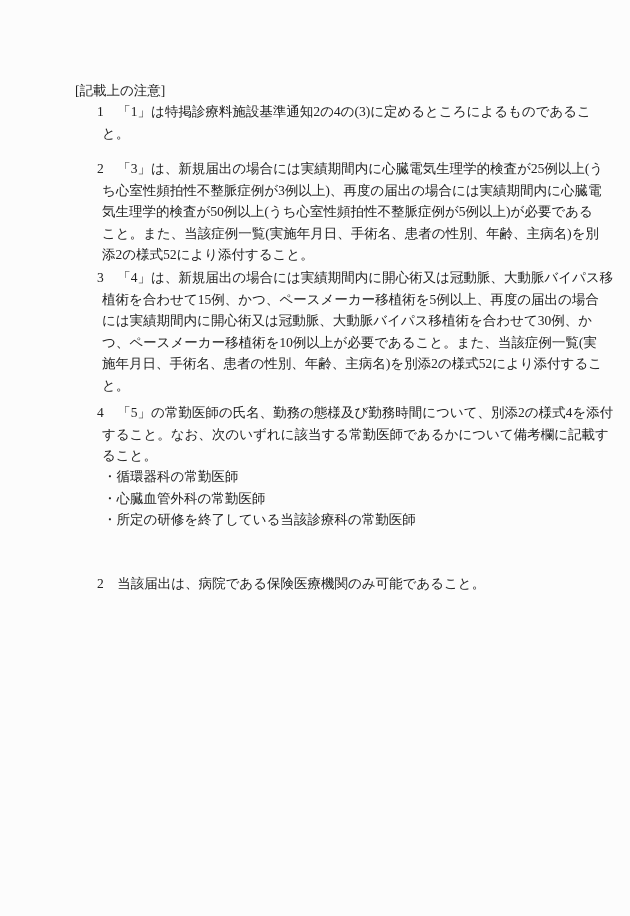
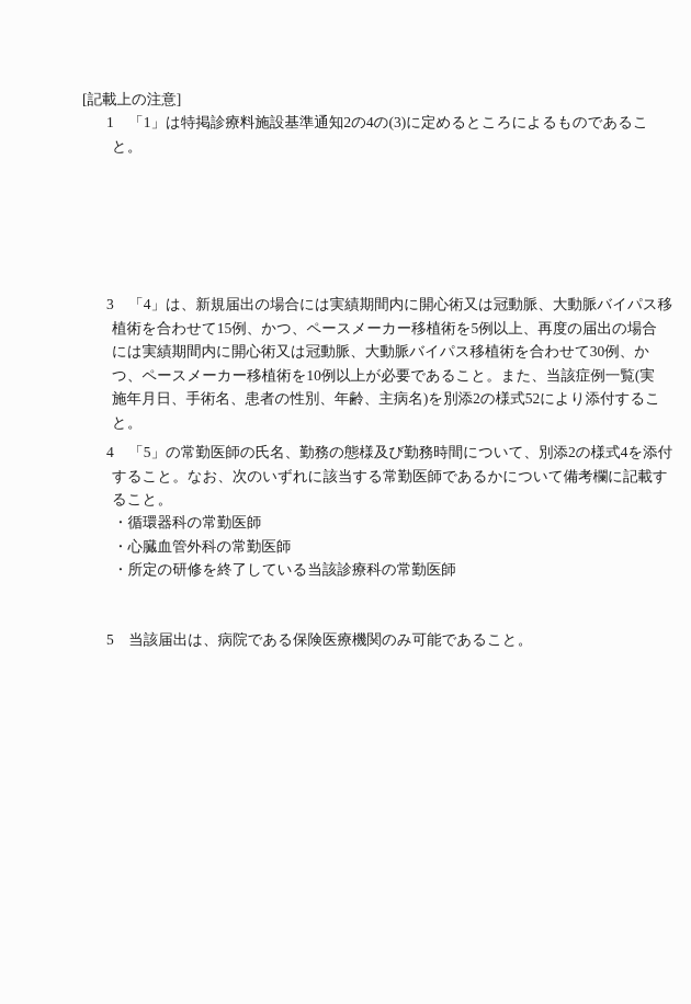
  [記載上の注意]
  1 「1」は特掲診療料施設基準通知2の4の(3)に定めるところによるものであるこ
  と。
- 2 「3」は、新規届出の場合には実績期間内に心臓電気生理学的検査が25例以上(う
- ち心室性頻拍性不整脈症例が3例以上)、再度の届出の場合には実績期間内に心臓電
- 気生理学的検査が50例以上(うち心室性頻拍性不整脈症例が5例以上)が必要である
- こと。また、当該症例一覧(実施年月日、手術名、患者の性別、年齢、主病名)を別
- 添2の様式52により添付すること。
  3 「4」は、新規届出の場合には実績期間内に開心術又は冠動脈、大動脈バイパス移
  植術を合わせて15例、かつ、ペースメーカー移植術を5例以上、再度の届出の場合
  には実績期間内に開心術又は冠動脈、大動脈バイパス移植術を合わせて30例、か
  つ、ペースメーカー移植術を10例以上が必要であること。また、当該症例一覧(実
  施年月日、手術名、患者の性別、年齢、主病名)を別添2の様式52により添付するこ
  と。
  4 「5」の常勤医師の氏名、勤務の態様及び勤務時間について、別添2の様式4を添付
  すること。なお、次のいずれに該当する常勤医師であるかについて備考欄に記載す
  ること。
  ・循環器科の常勤医師
  ・心臓血管外科の常勤医師
  ・所定の研修を終了している当該診療科の常勤医師
- 2 当該届出は、病院である保険医療機関のみ可能であること。
+ 5 当該届出は、病院である保険医療機関のみ可能であること。
